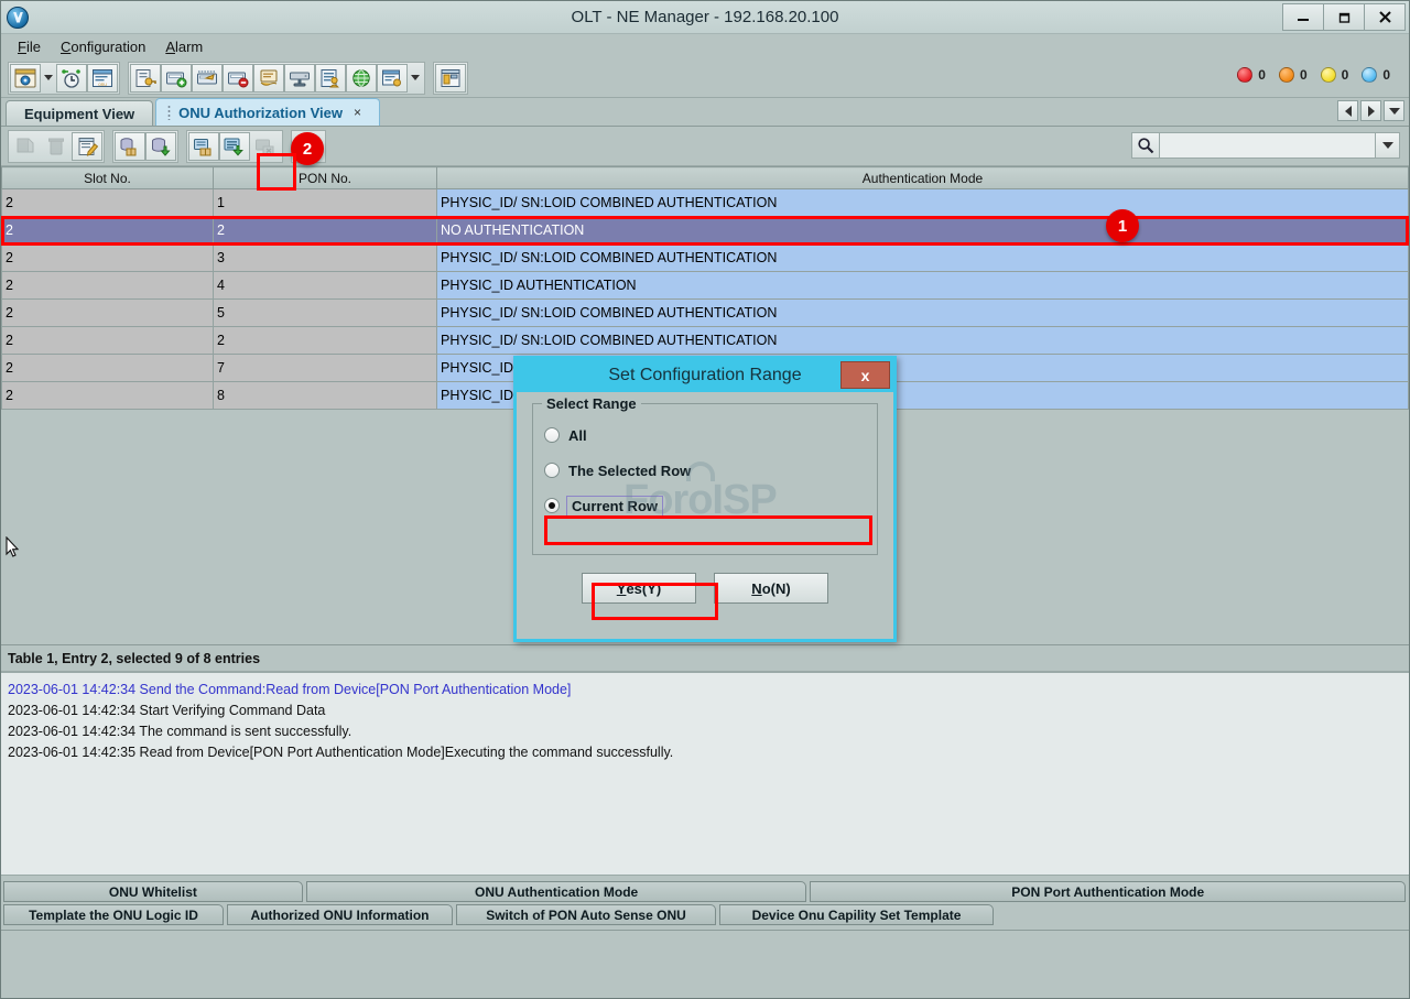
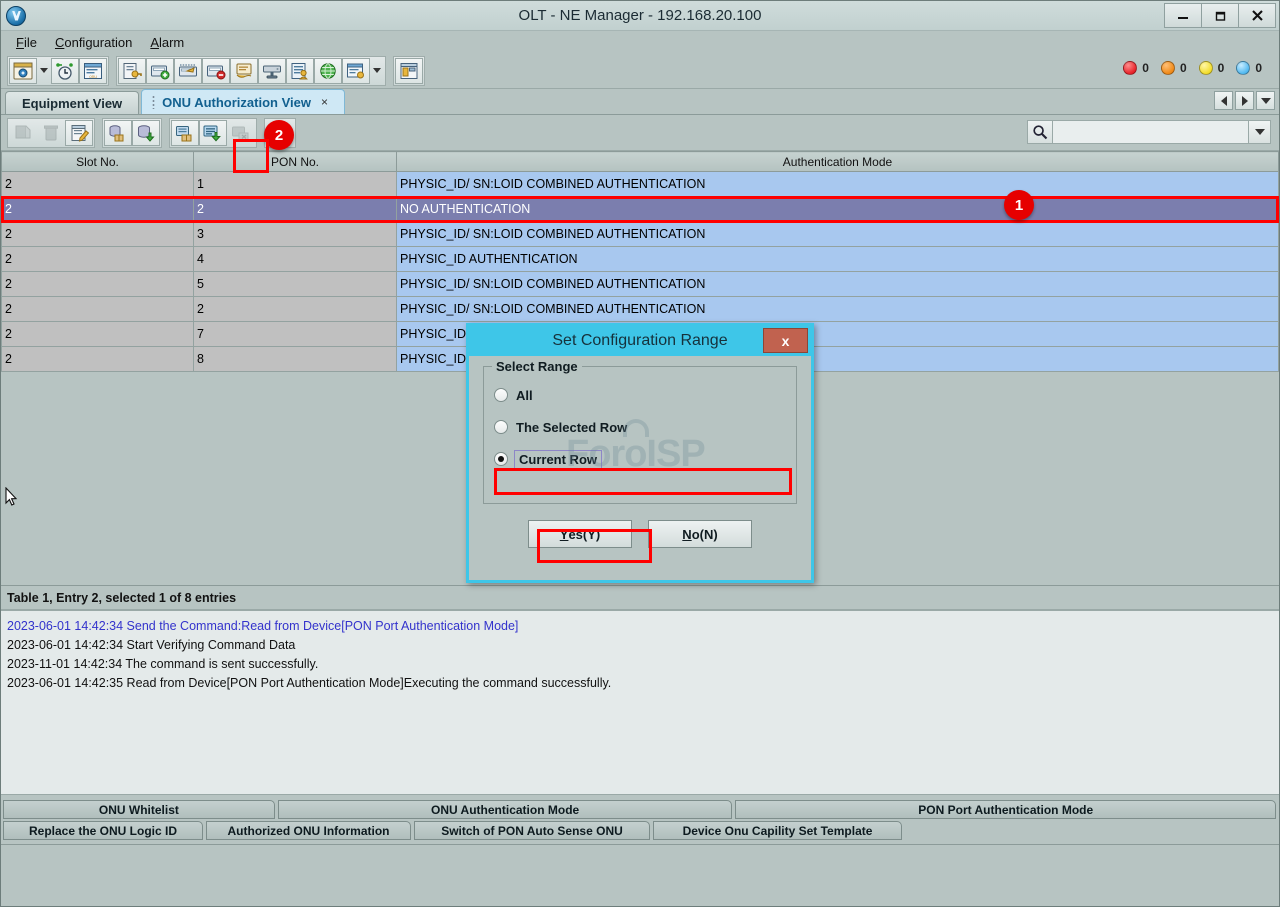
  OLT - NE Manager - 192.168.20.100
  File
  Configuration
  Alarm
  0
  0
  0
  0
  Equipment View
  ONU Authorization View
  ×
  Slot No.	PON No.	Authentication Mode
  2	1	PHYSIC_ID/ SN:LOID COMBINED AUTHENTICATION
  2	2	NO AUTHENTICATION
  2	3	PHYSIC_ID/ SN:LOID COMBINED AUTHENTICATION
  2	4	PHYSIC_ID AUTHENTICATION
  2	5	PHYSIC_ID/ SN:LOID COMBINED AUTHENTICATION
  2	2	PHYSIC_ID/ SN:LOID COMBINED AUTHENTICATION
- Table 1, Entry 2, selected 9 of 8 entries
+ Table 1, Entry 2, selected 1 of 8 entries
  2023-06-01 14:42:34 Send the Command:Read from Device[PON Port Authentication Mode]
  2023-06-01 14:42:34 Start Verifying Command Data
- 2023-06-01 14:42:34 The command is sent successfully.
+ 2023-11-01 14:42:34 The command is sent successfully.
  2023-06-01 14:42:35 Read from Device[PON Port Authentication Mode]Executing the command successfully.
  ONU Whitelist
  ONU Authentication Mode
  PON Port Authentication Mode
- Template the ONU Logic ID
+ Replace the ONU Logic ID
  Authorized ONU Information
  Switch of PON Auto Sense ONU
  Device Onu Capility Set Template
  ForoISP
  Set Configuration Range
  x
  Select Range
  All
  The Selected Row
  Current Row
  Y
  es(Y)
  N
  o(N)
  1
  2
